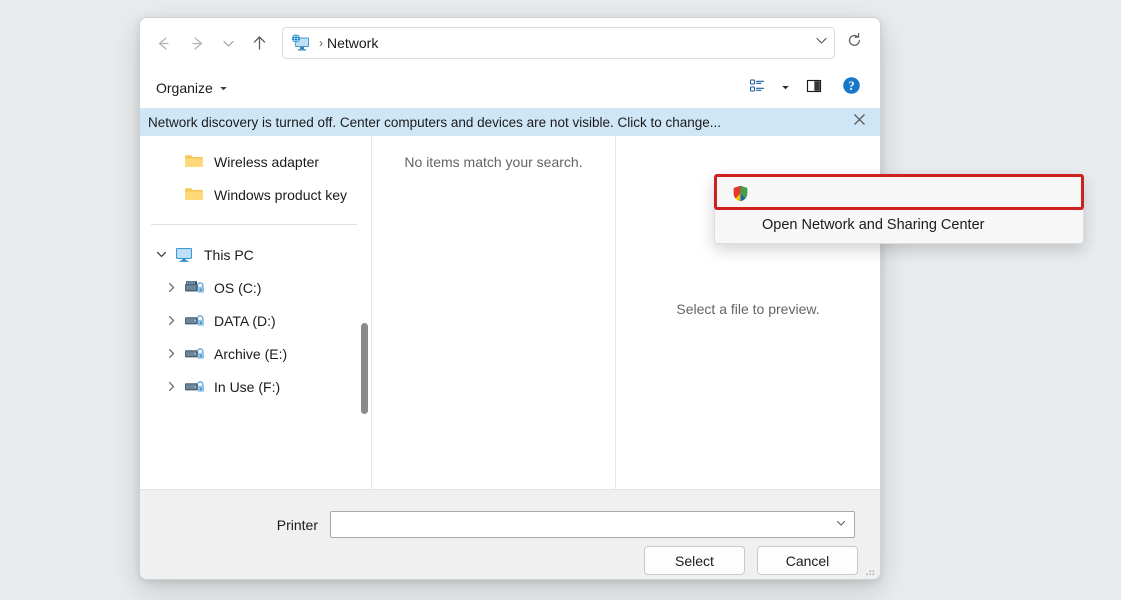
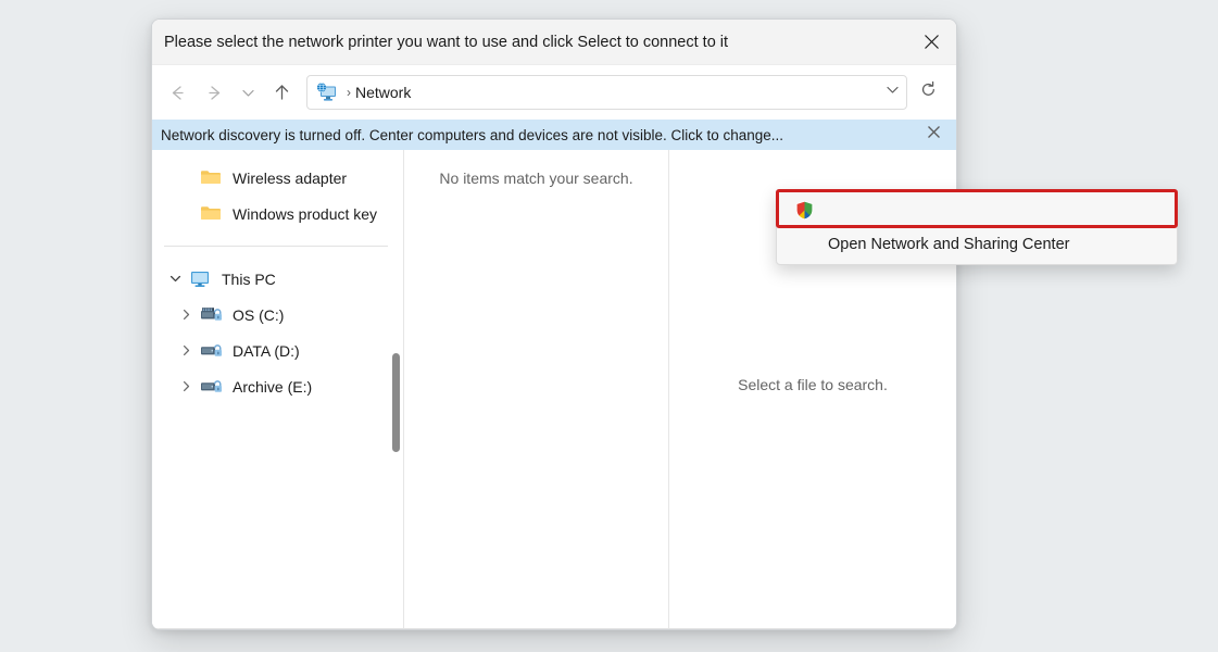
+ Please select the network printer you want to use and click Select to connect to it
  ›
  Network
- Organize
- ?
  Network discovery is turned off. Center computers and devices are not visible. Click to change...
  Wireless adapter
  Windows product key
  This PC
  OS (C:)
  DATA (D:)
  Archive (E:)
- In Use (F:)
  No items match your search.
- Select a file to preview.
+ Select a file to search.
- Printer
- Select
- Cancel
  Open Network and Sharing Center
